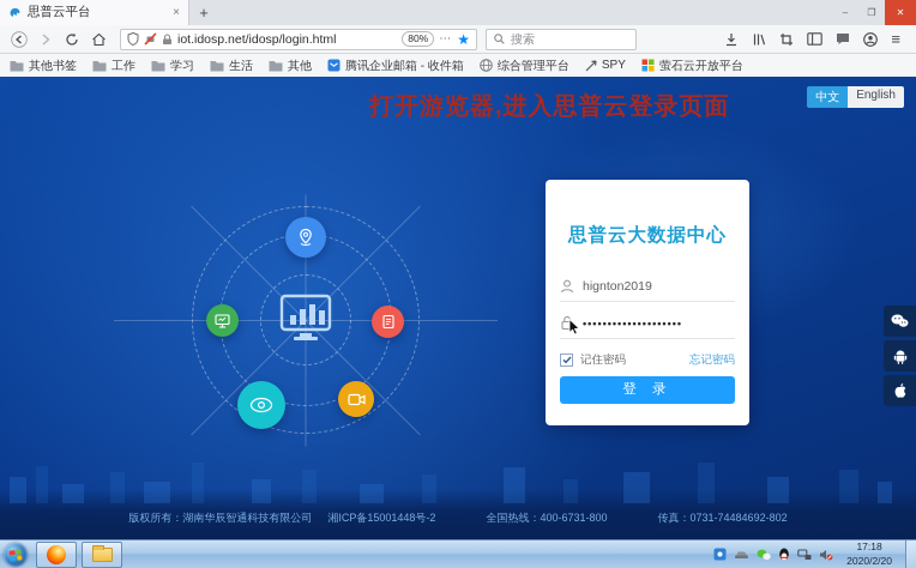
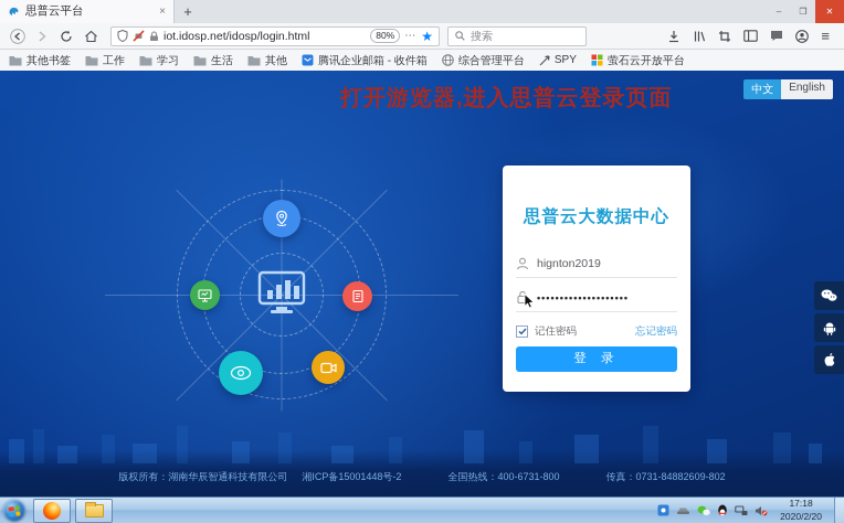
  思普云平台
  ×
  +
  –
  ❐
  ✕
  iot.idosp.net/idosp/login.html
  80%
  ⋯
  ★
  搜索
  ≡
  其他书签
  工作
  学习
  生活
  其他
  腾讯企业邮箱 - 收件箱
  综合管理平台
  SPY
  萤石云开放平台
  打开游览器,进入思普云登录页面
  中文
  English
  思普云大数据中心
  hignton2019
  ••••••••••••••••••••
  记住密码
  忘记密码
  登 录
  版权所有：湖南华辰智通科技有限公司
  湘ICP备15001448号-2
  全国热线：400-6731-800
- 传真：0731-74484692-802
+ 传真：0731-84882609-802
  17:18
  2020/2/20
